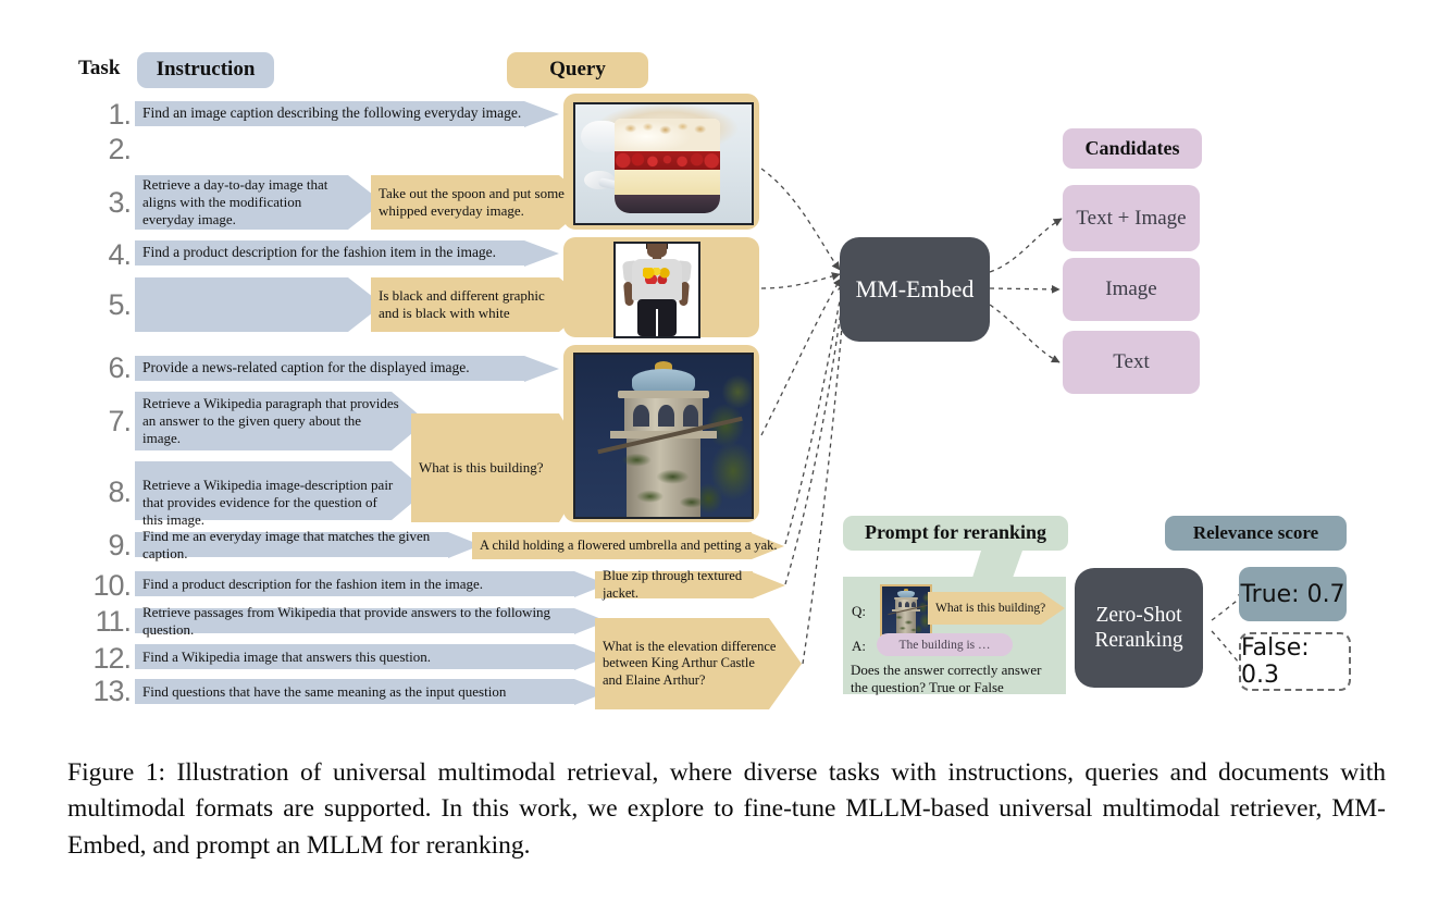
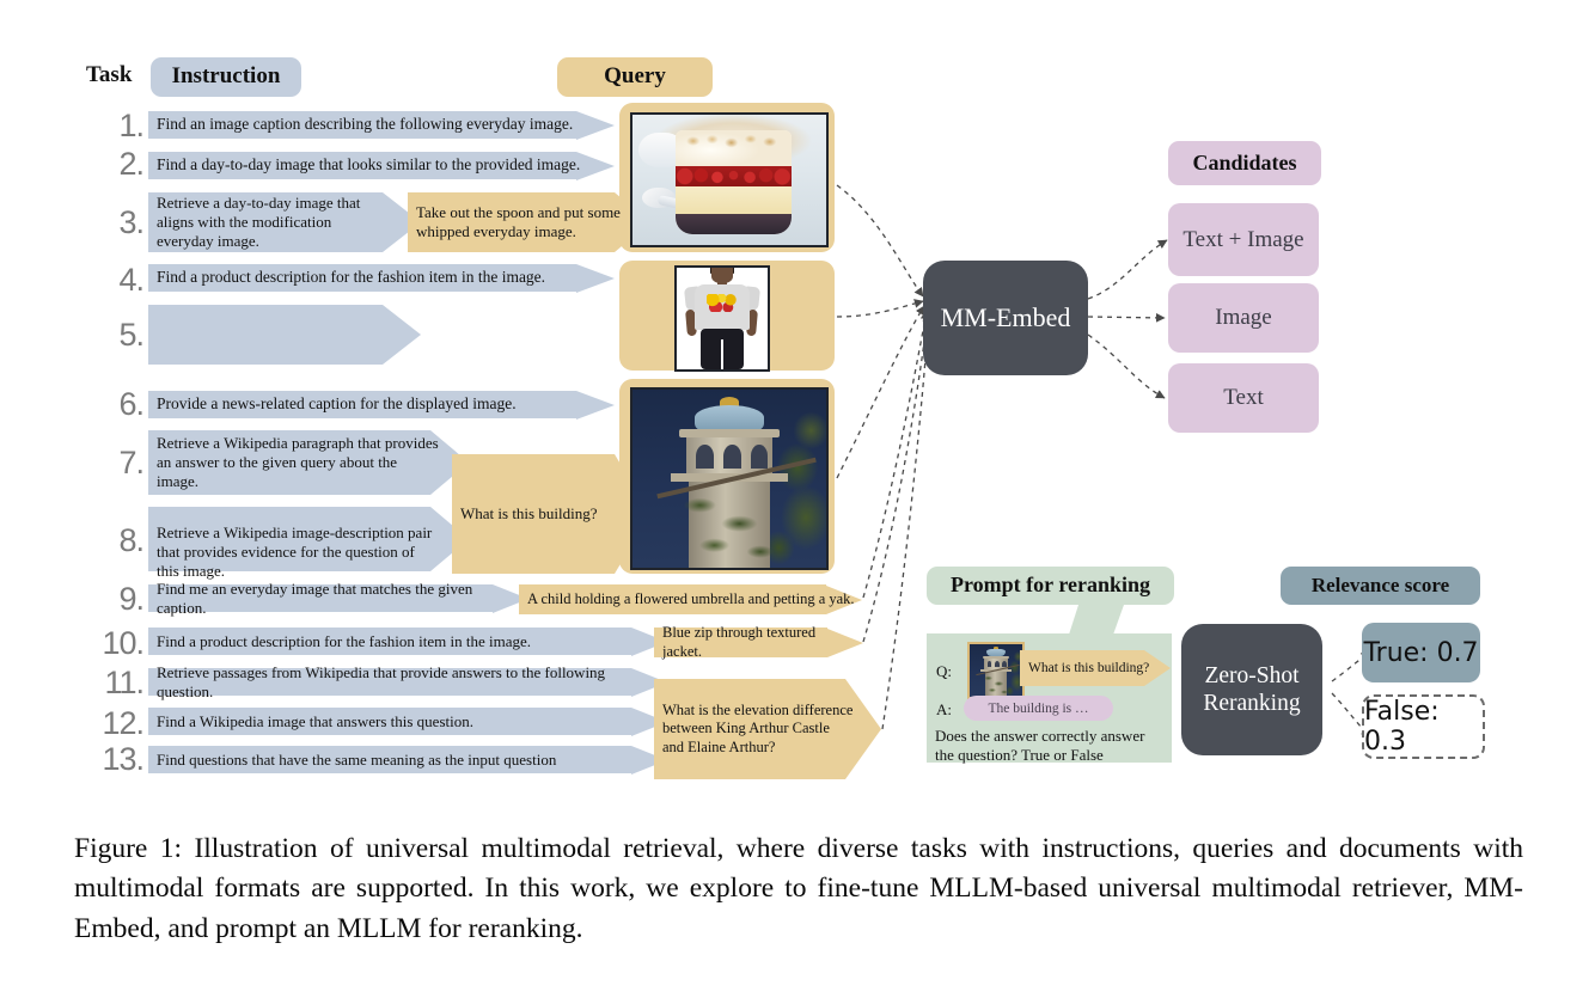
  Task
  Instruction
  Query
  Candidates
  Prompt for reranking
  Relevance score
  1.
  2.
  3.
  4.
  5.
  6.
  7.
  8.
  9.
  10.
  11.
  12.
  13.
  Find an image caption describing the following everyday image.
+ Find a day-to-day image that looks similar to the provided image.
  Retrieve a day-to-day image that aligns with the modification everyday image.
  Find a product description for the fashion item in the image.
  Provide a news-related caption for the displayed image.
  Retrieve a Wikipedia paragraph that provides an answer to the given query about the image.
  Retrieve a Wikipedia image-description pair that provides evidence for the question of this image.
  Find me an everyday image that matches the given caption.
  Find a product description for the fashion item in the image.
  Retrieve passages from Wikipedia that provide answers to the following question.
  Find a Wikipedia image that answers this question.
  Find questions that have the same meaning as the input question
  Take out the spoon and put some whipped everyday image.
- Is black and different graphic and is black with white
  What is this building?
  A child holding a flowered umbrella and petting a yak.
  Blue zip through textured jacket.
  What is the elevation difference between King Arthur Castle and Elaine Arthur?
  MM-Embed
  Text + Image
  Image
  Text
  Q:
  What is this building?
  A:
  The building is …
  Does the answer correctly answer the question? True or False
  Zero-Shot
  Reranking
  True: 0.7
  False: 0.3
  Figure 1: Illustration of universal multimodal retrieval, where diverse tasks with instructions, queries and documents with multimodal formats are supported. In this work, we explore to fine-tune MLLM-based universal multimodal retriever, MM-Embed, and prompt an MLLM for reranking.
